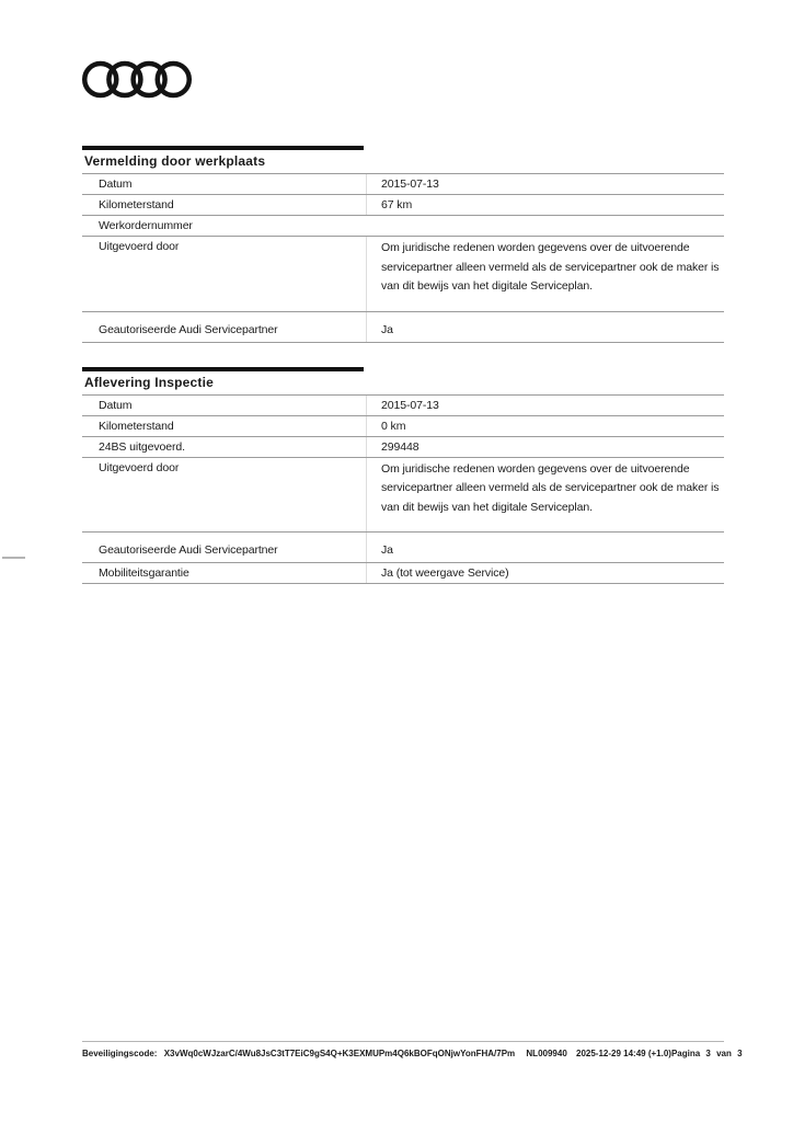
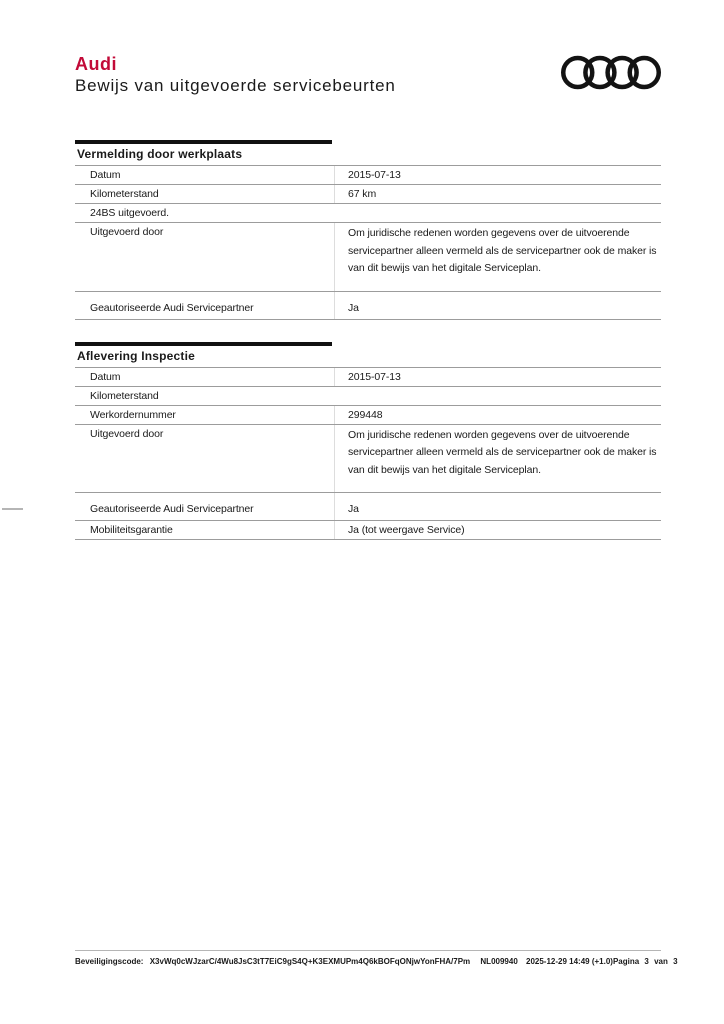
+ Audi
+ Bewijs van uitgevoerde servicebeurten
  Vermelding door werkplaats
  Datum
  2015-07-13
  Kilometerstand
  67 km
- Werkordernummer
+ 24BS uitgevoerd.
  Uitgevoerd door
  Om juridische redenen worden gegevens over de uitvoerende servicepartner alleen vermeld als de servicepartner ook de maker is van dit bewijs van het digitale Serviceplan.
  Geautoriseerde Audi Servicepartner
  Ja
  Aflevering Inspectie
  Datum
  2015-07-13
  Kilometerstand
- 0 km
- 24BS uitgevoerd.
+ Werkordernummer
  299448
  Uitgevoerd door
  Om juridische redenen worden gegevens over de uitvoerende servicepartner alleen vermeld als de servicepartner ook de maker is van dit bewijs van het digitale Serviceplan.
  Geautoriseerde Audi Servicepartner
  Ja
  Mobiliteitsgarantie
  Ja (tot weergave Service)
  Beveiligingscode: X3vWq0cWJzarC/4Wu8JsC3tT7EiC9gS4Q+K3EXMUPm4Q6kBOFqONjwYonFHA/7Pm NL009940 2025-12-29 14:49 (+1.0)
  Pagina 3 van 3
